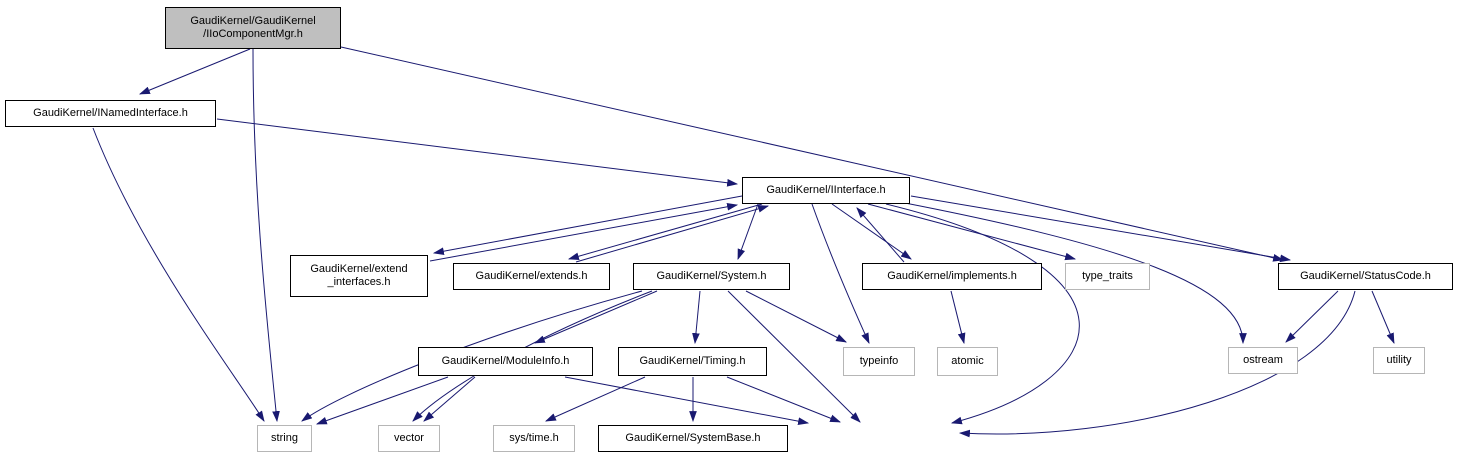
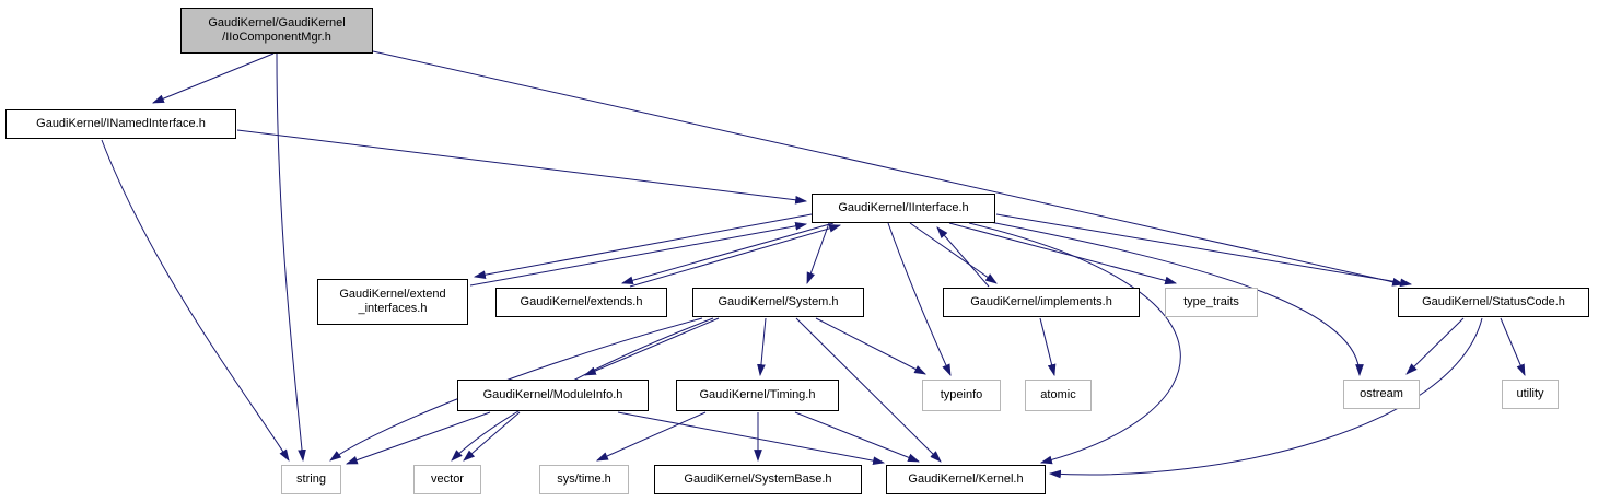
  GaudiKernel/GaudiKernel
  /IIoComponentMgr.h
  GaudiKernel/INamedInterface.h
  GaudiKernel/IInterface.h
  GaudiKernel/extend
  _interfaces.h
  GaudiKernel/extends.h
  GaudiKernel/System.h
  GaudiKernel/implements.h
  type_traits
  GaudiKernel/StatusCode.h
  GaudiKernel/ModuleInfo.h
  GaudiKernel/Timing.h
  typeinfo
  atomic
  ostream
  utility
  string
  vector
  sys/time.h
  GaudiKernel/SystemBase.h
+ GaudiKernel/Kernel.h
